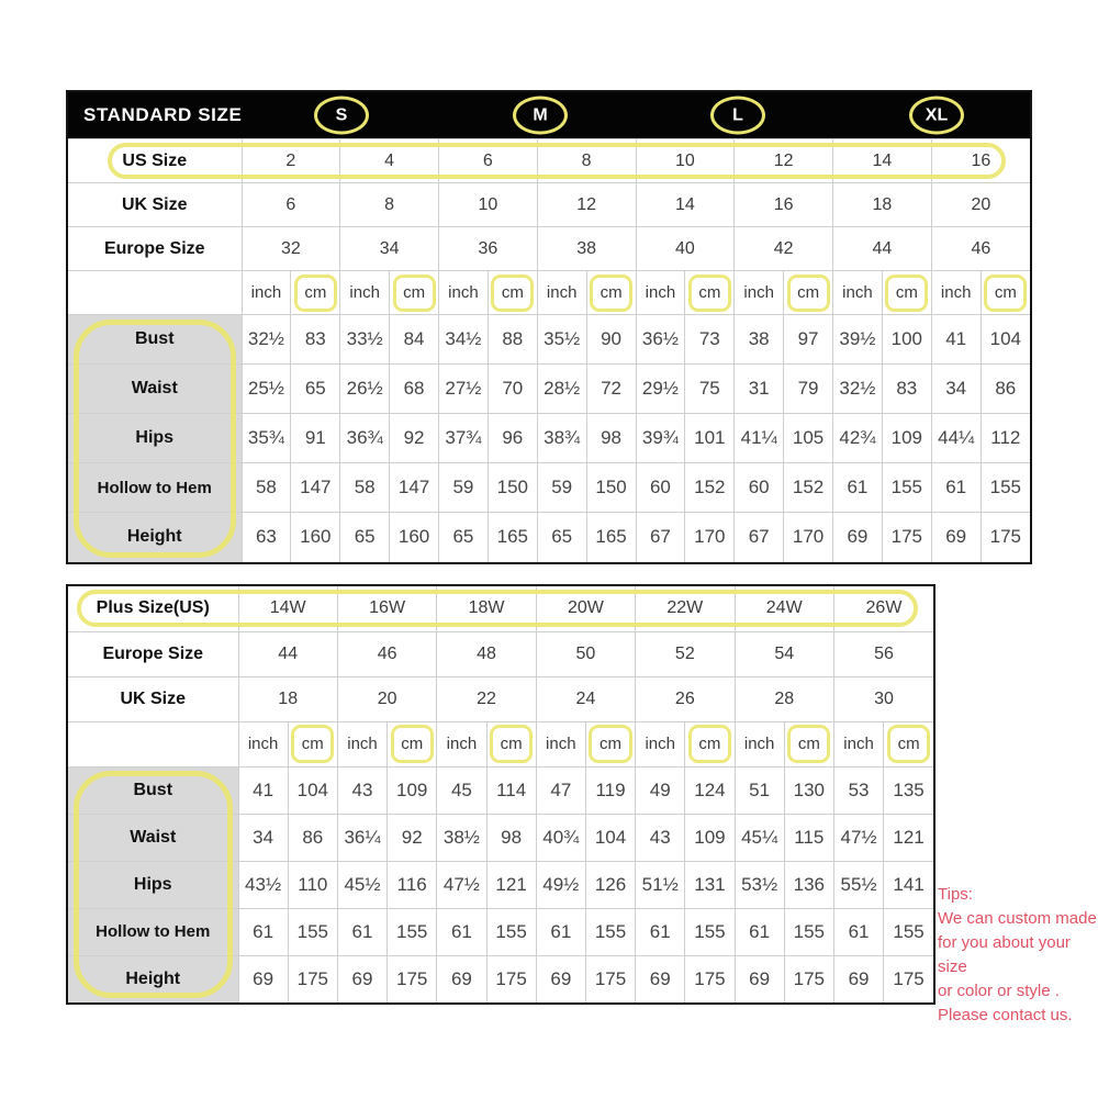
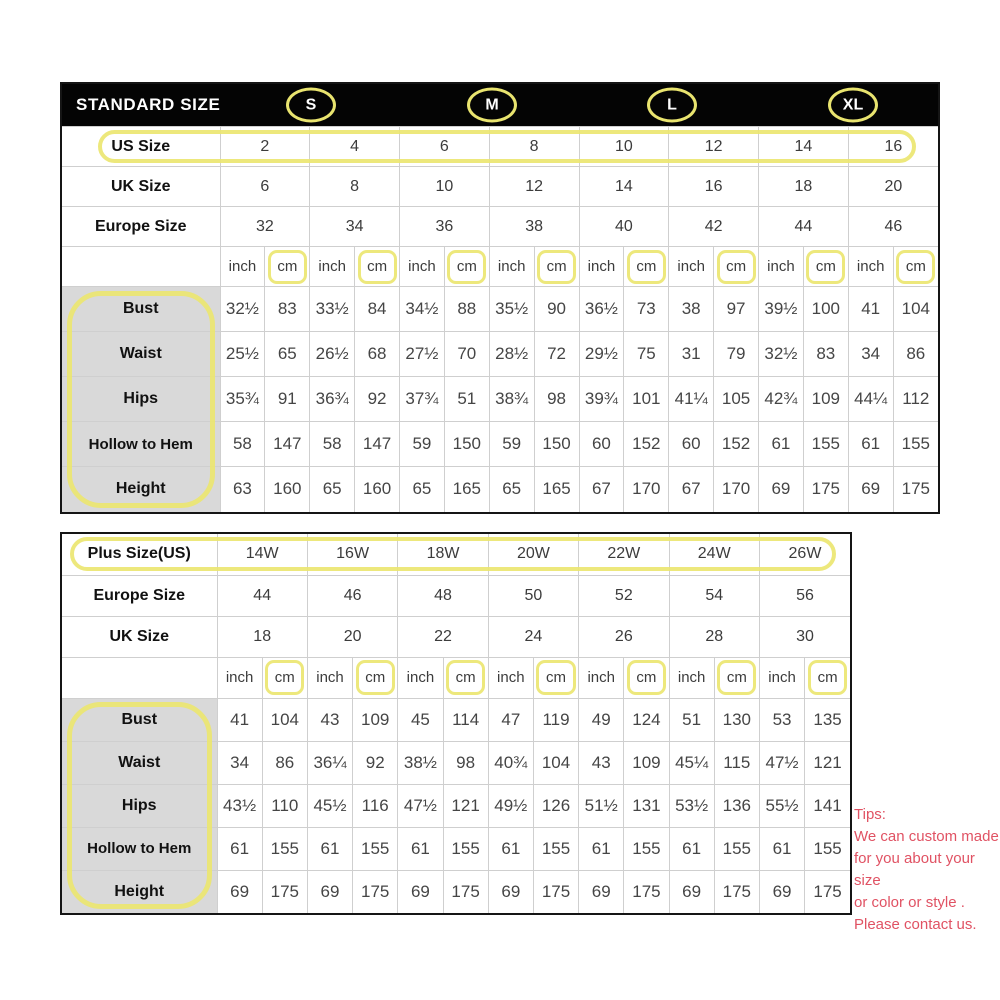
  STANDARD SIZE
  S
  M
  L
  XL
  US Size	2	4	6	8	10	12	14	16
  UK Size	6	8	10	12	14	16	18	20
  Europe Size	32	34	36	38	40	42	44	46
  	inch	cm	inch	cm	inch	cm	inch	cm	inch	cm	inch	cm	inch	cm	inch	cm
  Bust	32½	83	33½	84	34½	88	35½	90	36½	73	38	97	39½	100	41	104
  Waist	25½	65	26½	68	27½	70	28½	72	29½	75	31	79	32½	83	34	86
- Hips	35¾	91	36¾	92	37¾	96	38¾	98	39¾	101	41¼	105	42¾	109	44¼	112
+ Hips	35¾	91	36¾	92	37¾	51	38¾	98	39¾	101	41¼	105	42¾	109	44¼	112
  Hollow to Hem	58	147	58	147	59	150	59	150	60	152	60	152	61	155	61	155
  Height	63	160	65	160	65	165	65	165	67	170	67	170	69	175	69	175
  Plus Size(US)	14W	16W	18W	20W	22W	24W	26W
  Europe Size	44	46	48	50	52	54	56
  UK Size	18	20	22	24	26	28	30
  	inch	cm	inch	cm	inch	cm	inch	cm	inch	cm	inch	cm	inch	cm
  Bust	41	104	43	109	45	114	47	119	49	124	51	130	53	135
  Waist	34	86	36¼	92	38½	98	40¾	104	43	109	45¼	115	47½	121
  Hips	43½	110	45½	116	47½	121	49½	126	51½	131	53½	136	55½	141
  Hollow to Hem	61	155	61	155	61	155	61	155	61	155	61	155	61	155
  Height	69	175	69	175	69	175	69	175	69	175	69	175	69	175
  Tips:
  We can custom made
  for you about your size
  or color or style .
  Please contact us.
